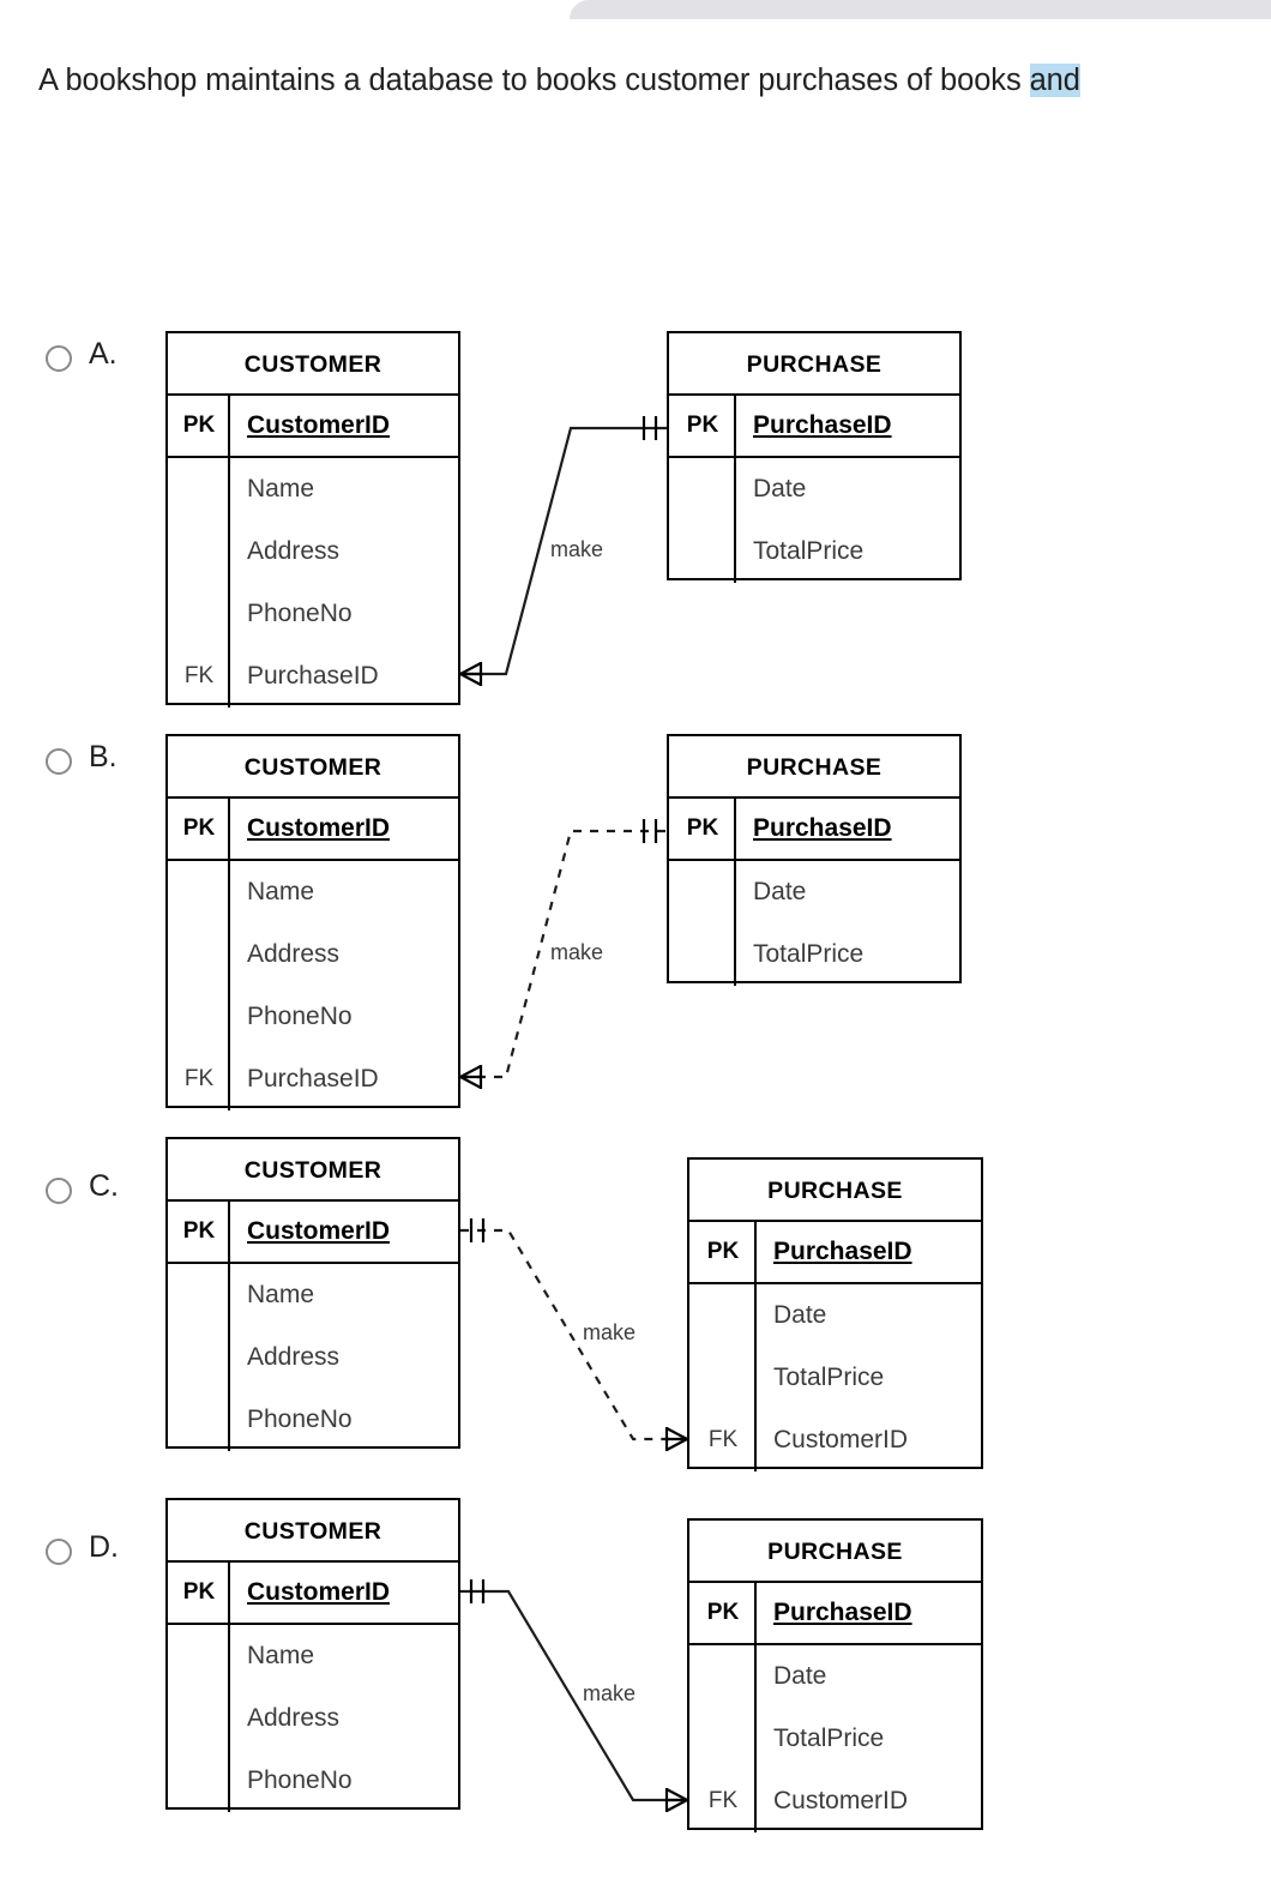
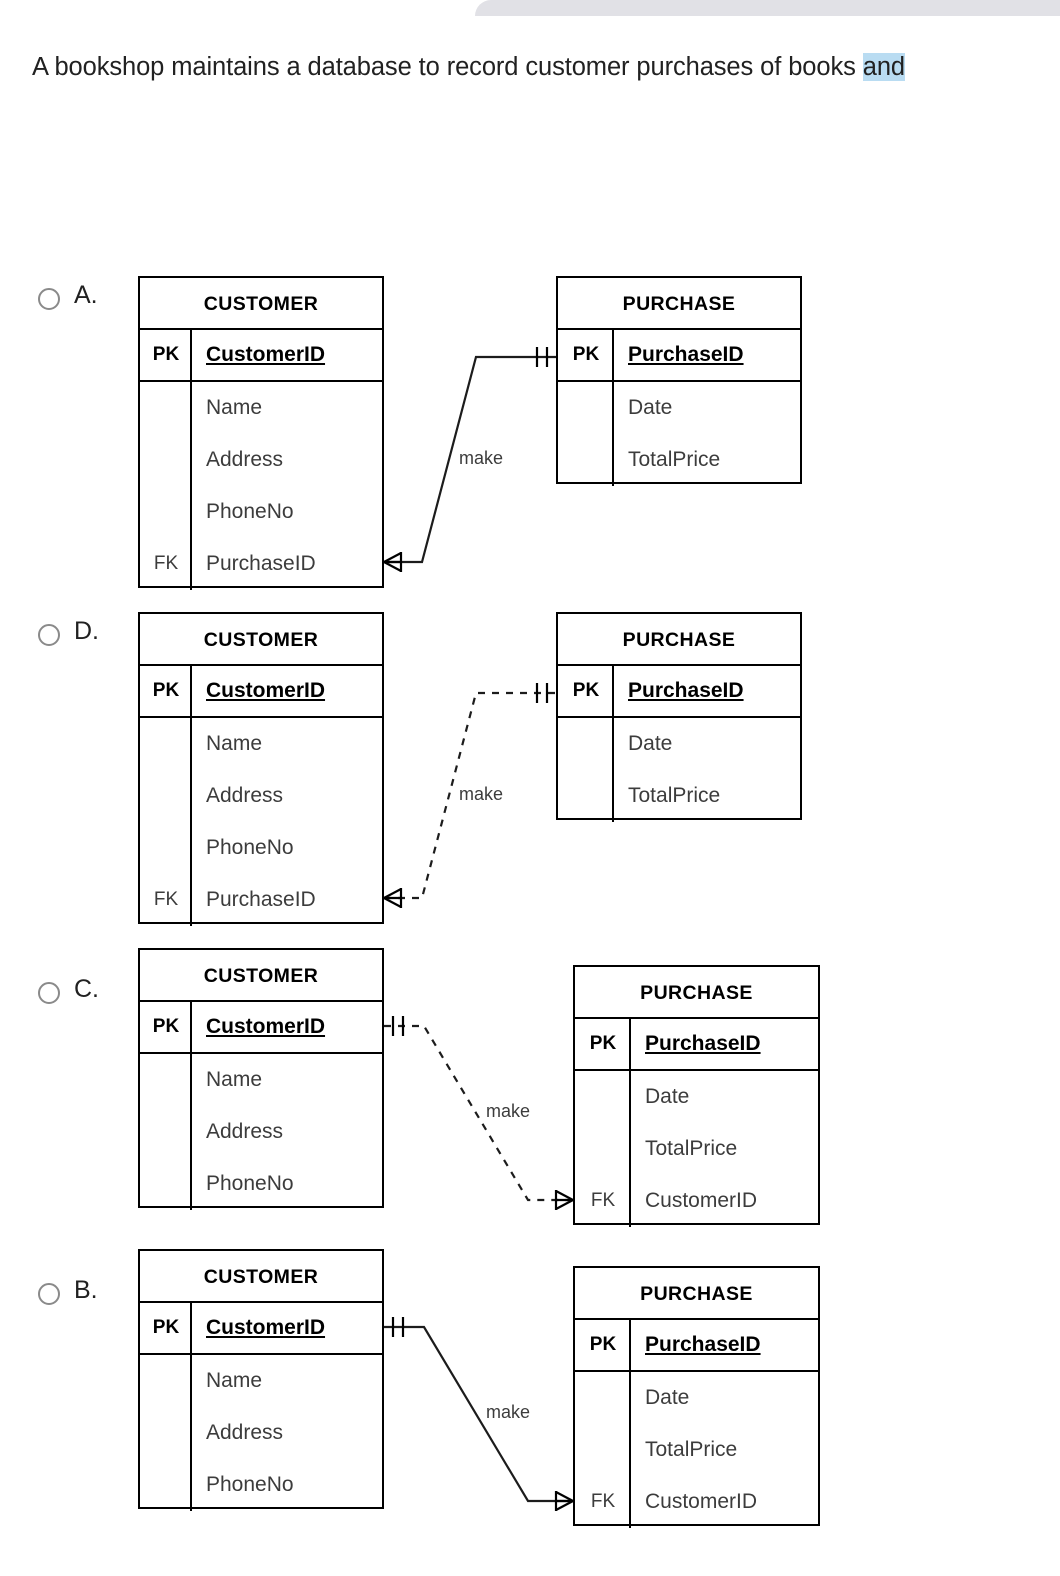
- A bookshop maintains a database to books customer purchases of books and
+ A bookshop maintains a database to record customer purchases of books and
  A.
  CUSTOMER
  PK
  CustomerID
  Name
  Address
  PhoneNo
  FK
  PurchaseID
  PURCHASE
  PK
  PurchaseID
  Date
  TotalPrice
  make
- B.
+ D.
  CUSTOMER
  PK
  CustomerID
  Name
  Address
  PhoneNo
  FK
  PurchaseID
  PURCHASE
  PK
  PurchaseID
  Date
  TotalPrice
  make
  C.
  CUSTOMER
  PK
  CustomerID
  Name
  Address
  PhoneNo
  PURCHASE
  PK
  PurchaseID
  Date
  TotalPrice
  FK
  CustomerID
  make
- D.
+ B.
  CUSTOMER
  PK
  CustomerID
  Name
  Address
  PhoneNo
  PURCHASE
  PK
  PurchaseID
  Date
  TotalPrice
  FK
  CustomerID
  make
